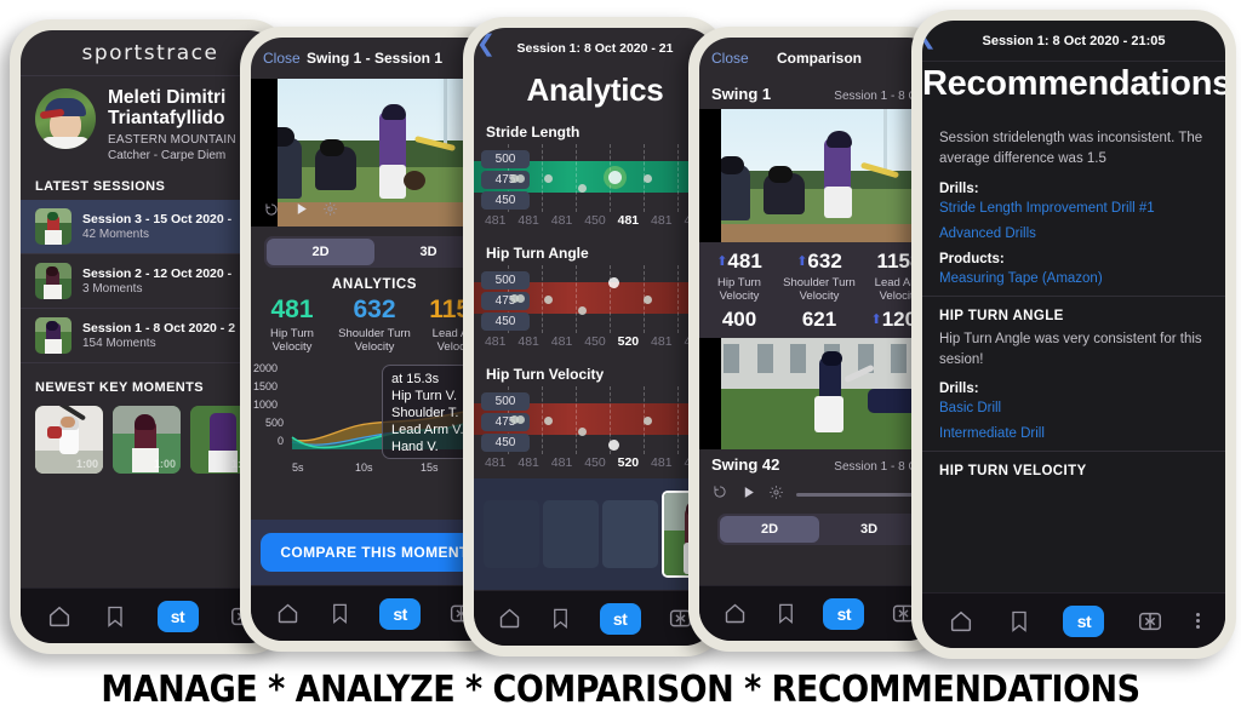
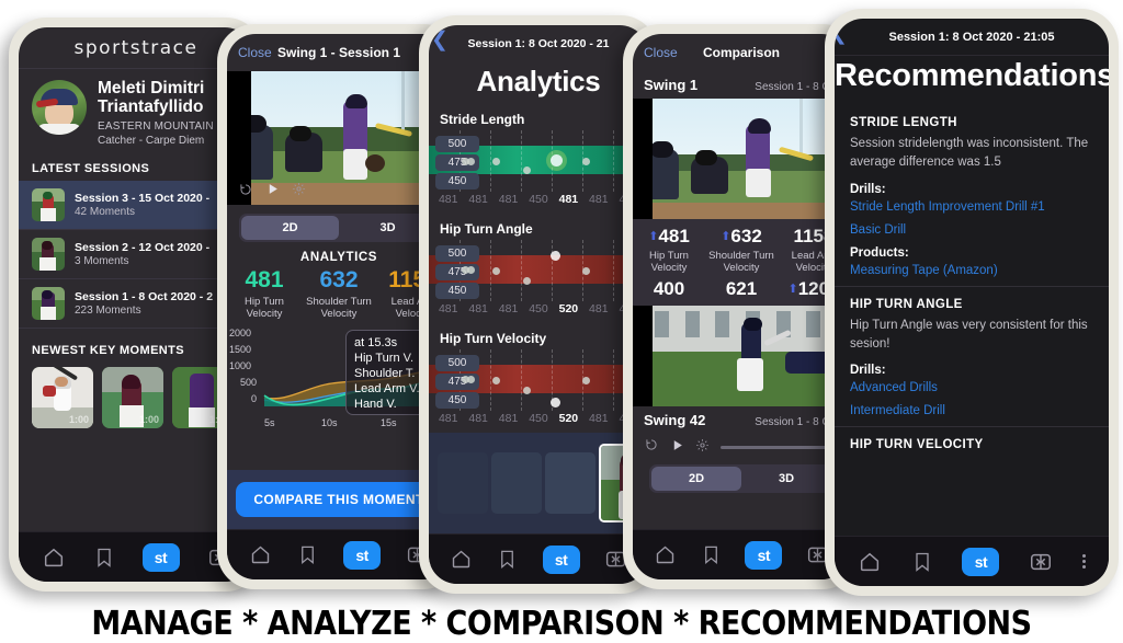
  ❮
  Session 1: 8 Oct 2020 - 21:05
  Recommendations
+ STRIDE LENGTH
  Session stridelength was inconsistent. The average difference was 1.5
  Drills:
  Stride Length Improvement Drill #1
- Advanced Drills
+ Basic Drill
  Products:
  Measuring Tape (Amazon)
  HIP TURN ANGLE
  Hip Turn Angle was very consistent for this sesion!
  Drills:
- Basic Drill
+ Advanced Drills
  Intermediate Drill
  HIP TURN VELOCITY
  st
  Close
  Comparison
  Swing 1
  Session 1 - 8
  ⬆481
  ⬆632
  115
  Hip Turn
  Velocity
  Shoulder Turn
  Velocity
  Lead A
  Veloci
  400
  621
  Swing 42
  Session 1 - 8
  2D
  3D
  st
  ❮
  Session 1: 8 Oct 2020 - 21
  Analytics
  Stride Length
  500
  475
  450
  481
  481
  481
  450
  481
  481
  Hip Turn Angle
  500
  475
  450
  481
  481
  481
  450
  520
  481
  Hip Turn Velocity
  500
  475
  450
  481
  481
  481
  450
  520
  481
  st
  Close
  Swing 1 - Session 1
  2D
  3D
  ANALYTICS
  481
  Hip Turn
  Velocity
  632
  Shoulder Turn
  Velocity
  2000
  1500
  1000
  500
  0
  5s
  10s
  15s
  at 15.3s
  Hip Turn V.
  Shoulder T.
  Lead Arm V.
  Hand V.
  COMPARE THIS MOMEN
  st
  sportstrace
  Meleti Dimitri
  Triantafyllido
  EASTERN MOUNTAIN
  Catcher - Carpe Diem
  LATEST SESSIONS
  Session 3 - 15 Oct 2020 -
  42 Moments
  Session 2 - 12 Oct 2020 -
  3 Moments
  Session 1 - 8 Oct 2020 - 2
- 154 Moments
+ 223 Moments
  NEWEST KEY MOMENTS
  1:00
  1:00
  st
  MANAGE * ANALYZE * COMPARISON * RECOMMENDATIONS
